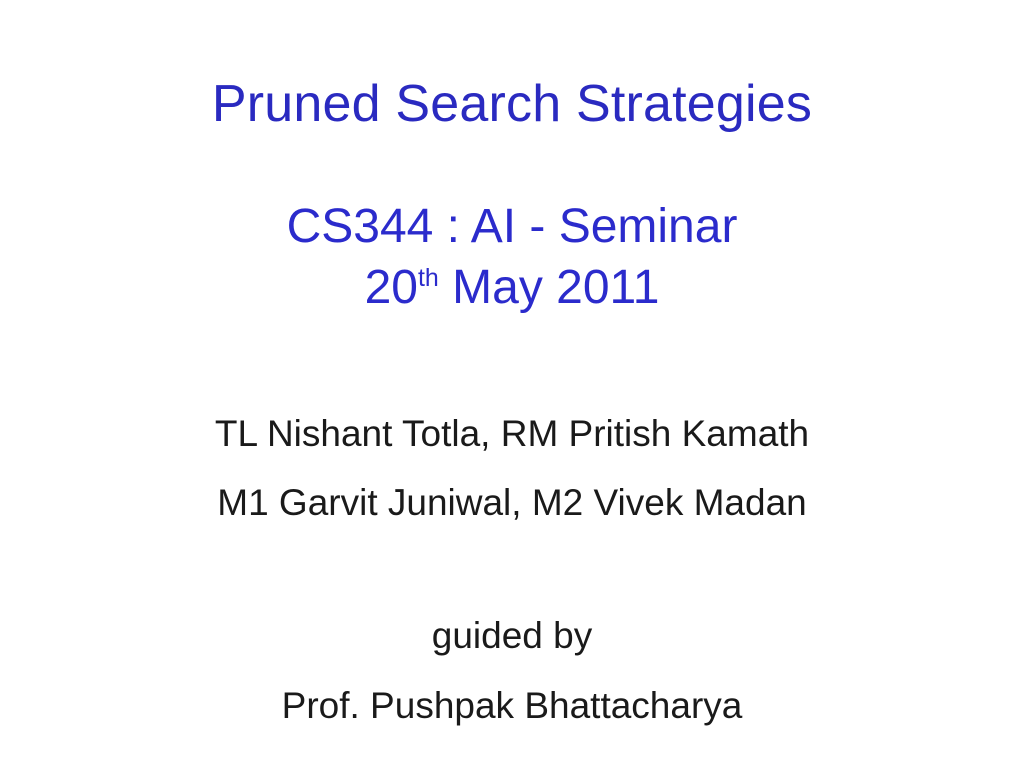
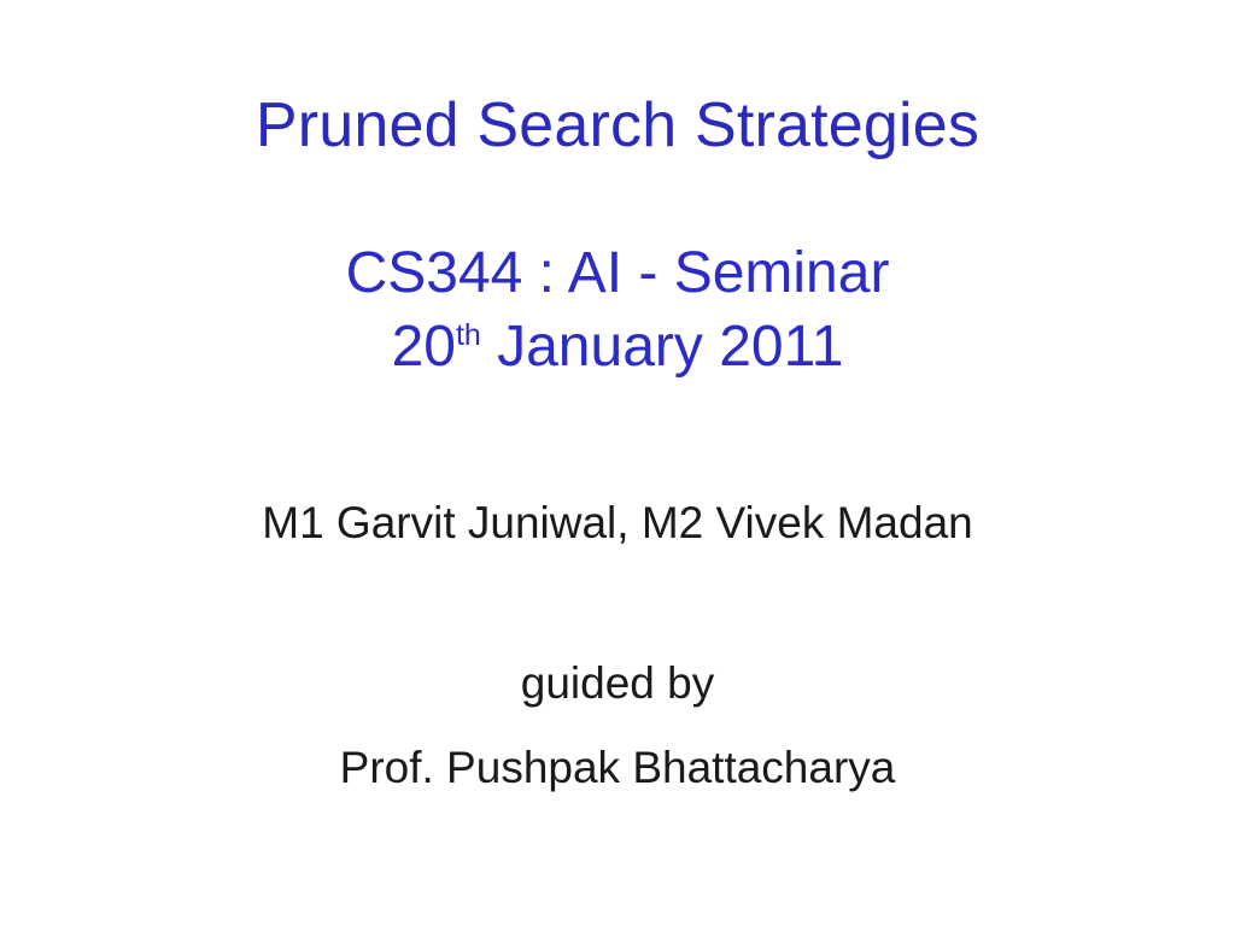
  Pruned Search Strategies
  CS344 : AI - Seminar
- 20th May 2011
+ 20th January 2011
- TL Nishant Totla, RM Pritish Kamath
  M1 Garvit Juniwal, M2 Vivek Madan
  guided by
  Prof. Pushpak Bhattacharya
